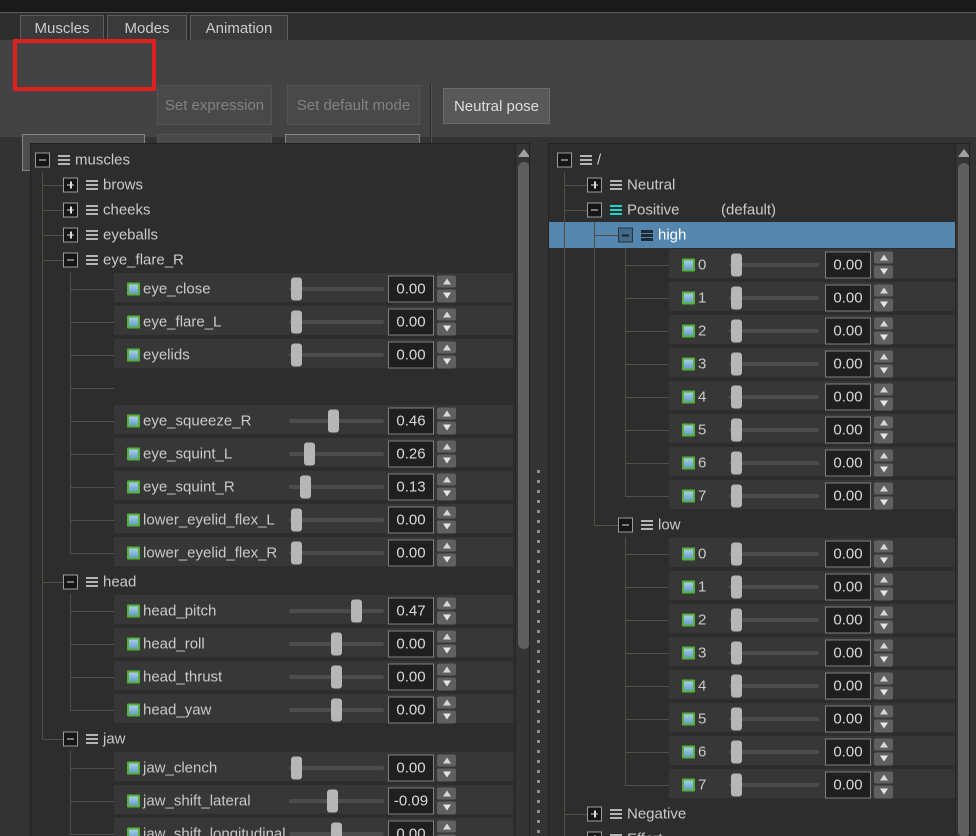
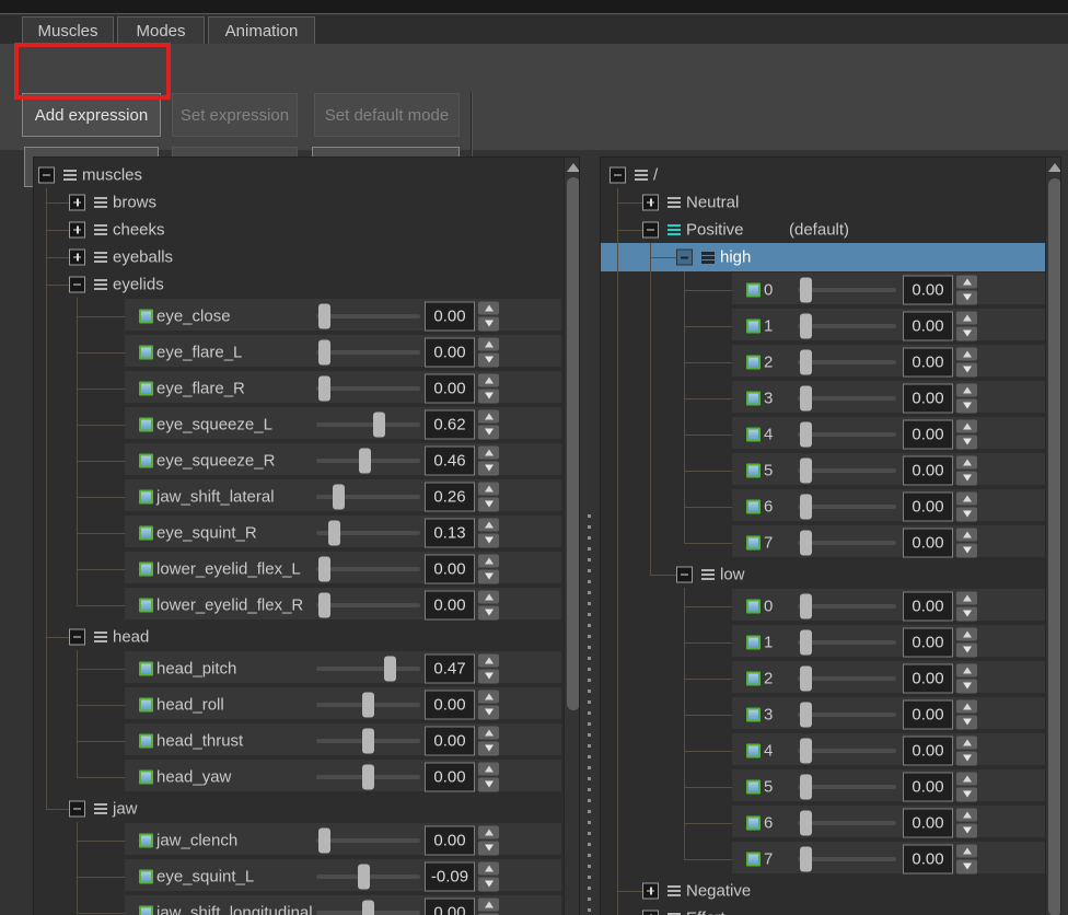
  Muscles
  Modes
  Animation
+ Add expression
  Set expression
  Set default mode
- Neutral pose
  muscles
  brows
  cheeks
  eyeballs
- eye_flare_R
+ eyelids
  eye_close
  0.00
  eye_flare_L
  0.00
- eyelids
+ eye_flare_R
  0.00
+ eye_squeeze_L
+ 0.62
  eye_squeeze_R
  0.46
- eye_squint_L
+ jaw_shift_lateral
  0.26
  eye_squint_R
  0.13
  lower_eyelid_flex_L
  0.00
  lower_eyelid_flex_R
  0.00
  head
  head_pitch
  0.47
  head_roll
  0.00
  head_thrust
  0.00
  head_yaw
  0.00
  jaw
  jaw_clench
  0.00
- jaw_shift_lateral
+ eye_squint_L
  -0.09
  jaw_shift_longitudinal
  0.00
  /
  Neutral
  Positive
  (default)
  high
  0
  0.00
  1
  0.00
  2
  0.00
  3
  0.00
  4
  0.00
  5
  0.00
  6
  0.00
  7
  0.00
  low
  0
  0.00
  1
  0.00
  2
  0.00
  3
  0.00
  4
  0.00
  5
  0.00
  6
  0.00
  7
  0.00
  Negative
